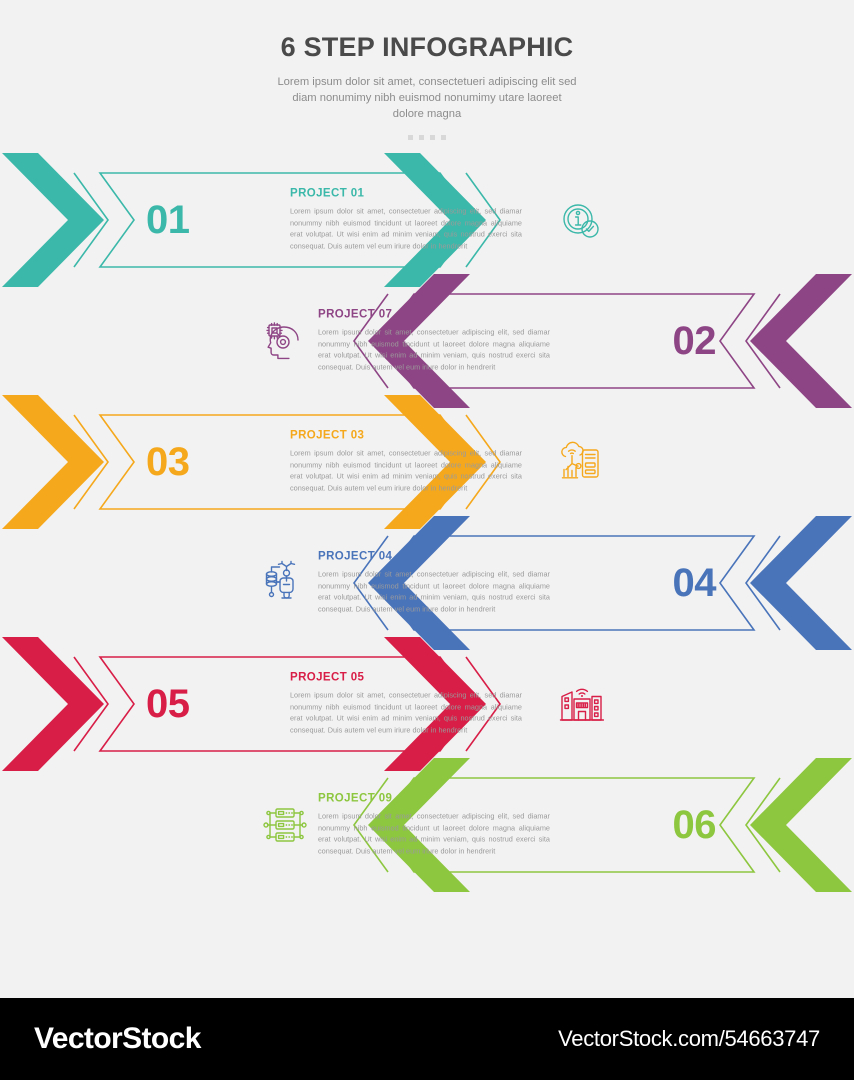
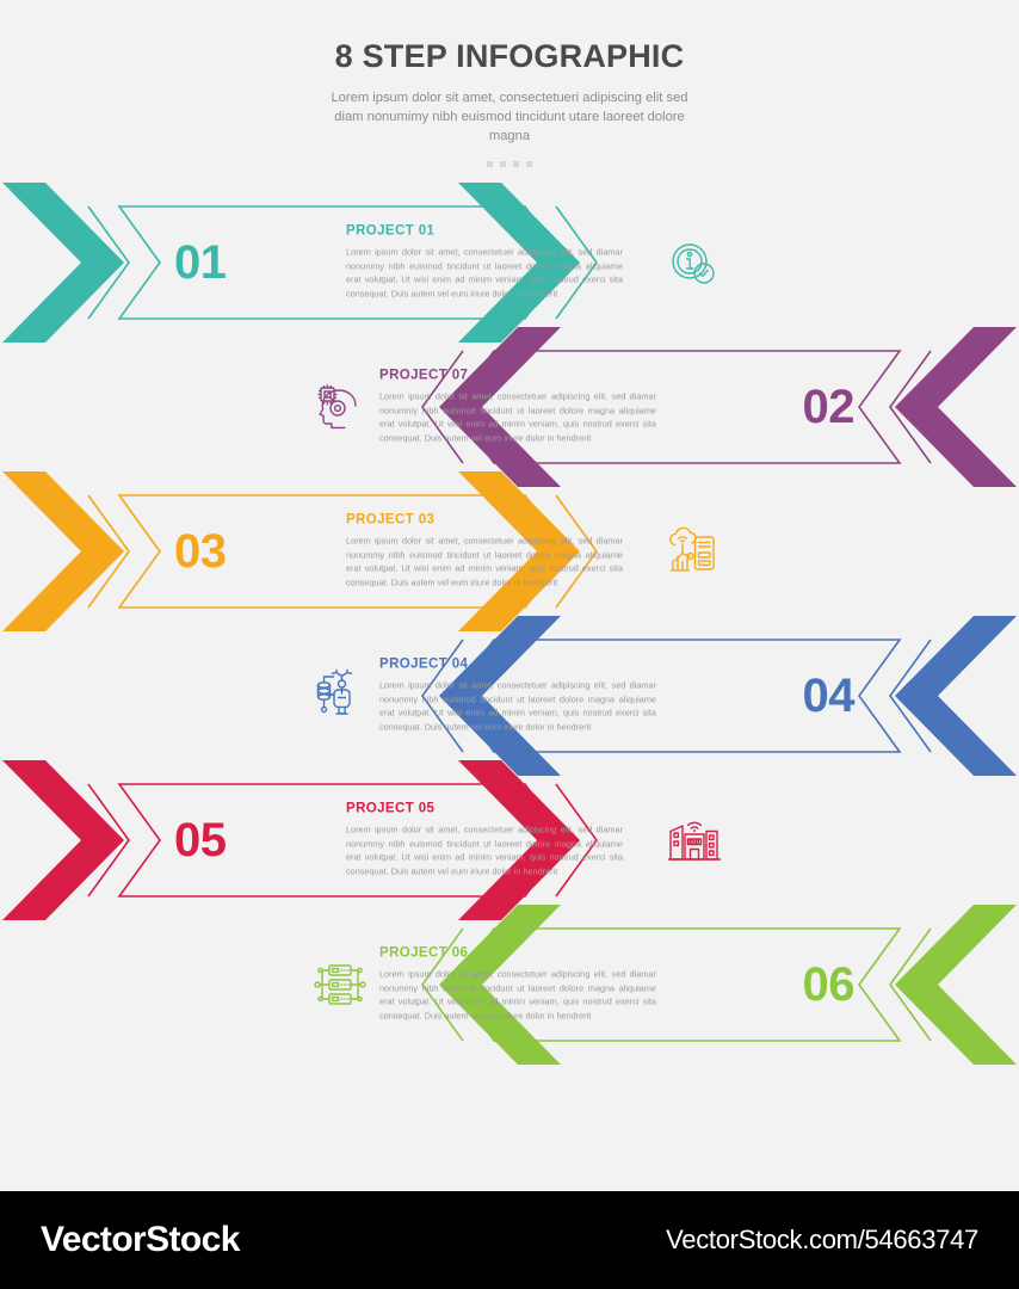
- 6 STEP INFOGRAPHIC
+ 8 STEP INFOGRAPHIC
- Lorem ipsum dolor sit amet, consectetueri adipiscing elit sed diam nonumimy nibh euismod nonumimy utare laoreet dolore magna
+ Lorem ipsum dolor sit amet, consectetueri adipiscing elit sed diam nonumimy nibh euismod tincidunt utare laoreet dolore magna
  01
  PROJECT 01
  Lorem ipsum dolor sit amet, consectetuer adipiscing elit, sed diamar nonummy nibh euismod tincidunt ut laoreet dolore magna aliquiame erat volutpat. Ut wisi enim ad minim veniam, quis nostrud exerci sita consequat. Duis autem vel eum iriure dolor in hendrerit
  02
  PROJECT 07
  Lorem ipsum dolor sit amet, consectetuer adipiscing elit, sed diamar nonummy nibh euismod tincidunt ut laoreet dolore magna aliquiame erat volutpat. Ut wisi enim ad minim veniam, quis nostrud exerci sita consequat. Duis autem vel eum iriure dolor in hendrerit
  03
  PROJECT 03
  Lorem ipsum dolor sit amet, consectetuer adipiscing elit, sed diamar nonummy nibh euismod tincidunt ut laoreet dolore magna aliquiame erat volutpat. Ut wisi enim ad minim veniam, quis nostrud exerci sita consequat. Duis autem vel eum iriure dolor in hendrerit
  04
  PROJECT 04
  Lorem ipsum dolor sit amet, consectetuer adipiscing elit, sed diamar nonummy nibh euismod tincidunt ut laoreet dolore magna aliquiame erat volutpat. Ut wisi enim ad minim veniam, quis nostrud exerci sita consequat. Duis autem vel eum iriure dolor in hendrerit
  05
  PROJECT 05
  Lorem ipsum dolor sit amet, consectetuer adipiscing elit, sed diamar nonummy nibh euismod tincidunt ut laoreet dolore magna aliquiame erat volutpat. Ut wisi enim ad minim veniam, quis nostrud exerci sita consequat. Duis autem vel eum iriure dolor in hendrerit
  06
- PROJECT 09
+ PROJECT 06
  Lorem ipsum dolor sit amet, consectetuer adipiscing elit, sed diamar nonummy nibh euismod tincidunt ut laoreet dolore magna aliquiame erat volutpat. Ut wisi enim ad minim veniam, quis nostrud exerci sita consequat. Duis autem vel eum iriure dolor in hendrerit
  VectorStock
  VectorStock.com/54663747
